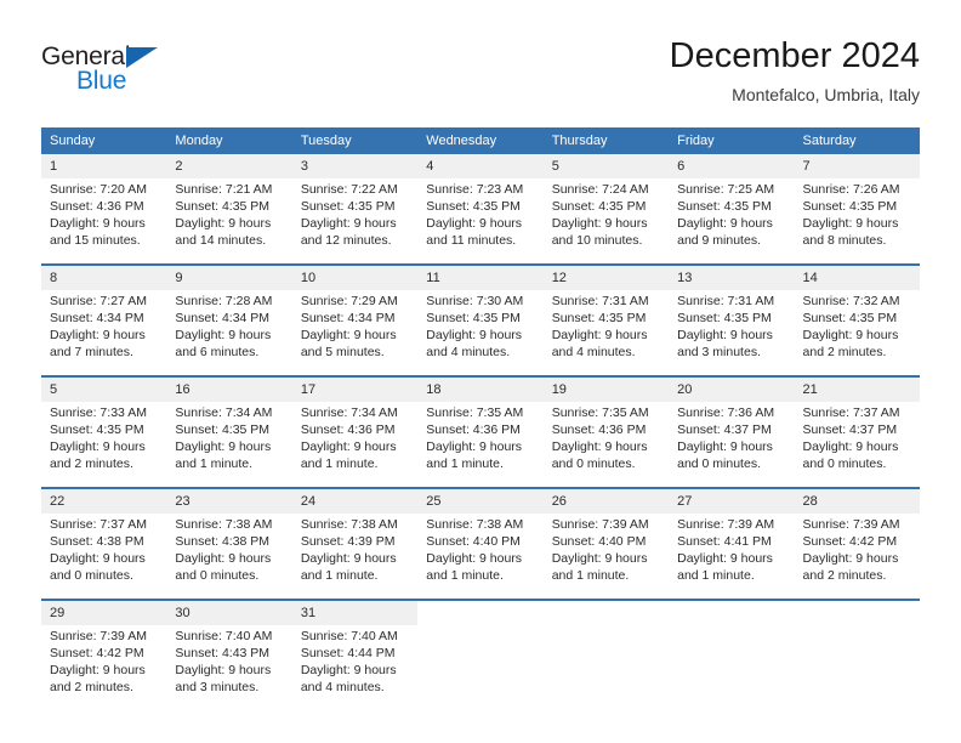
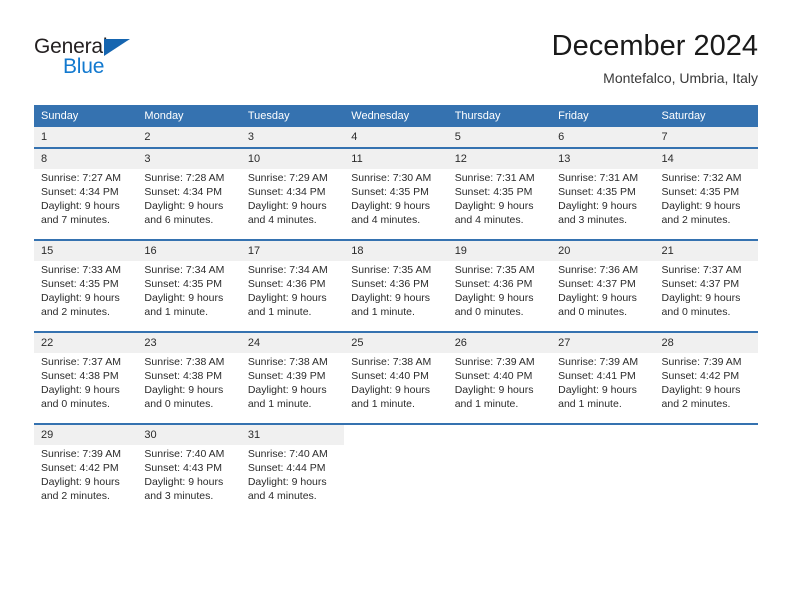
  General
  Blue
  December 2024
  Montefalco, Umbria, Italy
  Sunday	Monday	Tuesday	Wednesday	Thursday	Friday	Saturday
  1	2	3	4	5	6	7
- Sunrise: 7:20 AM Sunset: 4:36 PM Daylight: 9 hours and 15 minutes.	Sunrise: 7:21 AM Sunset: 4:35 PM Daylight: 9 hours and 14 minutes.	Sunrise: 7:22 AM Sunset: 4:35 PM Daylight: 9 hours and 12 minutes.	Sunrise: 7:23 AM Sunset: 4:35 PM Daylight: 9 hours and 11 minutes.	Sunrise: 7:24 AM Sunset: 4:35 PM Daylight: 9 hours and 10 minutes.	Sunrise: 7:25 AM Sunset: 4:35 PM Daylight: 9 hours and 9 minutes.	Sunrise: 7:26 AM Sunset: 4:35 PM Daylight: 9 hours and 8 minutes.
- 8	9	10	11	12	13	14
+ 8	3	10	11	12	13	14
- Sunrise: 7:27 AM Sunset: 4:34 PM Daylight: 9 hours and 7 minutes.	Sunrise: 7:28 AM Sunset: 4:34 PM Daylight: 9 hours and 6 minutes.	Sunrise: 7:29 AM Sunset: 4:34 PM Daylight: 9 hours and 5 minutes.	Sunrise: 7:30 AM Sunset: 4:35 PM Daylight: 9 hours and 4 minutes.	Sunrise: 7:31 AM Sunset: 4:35 PM Daylight: 9 hours and 4 minutes.	Sunrise: 7:31 AM Sunset: 4:35 PM Daylight: 9 hours and 3 minutes.	Sunrise: 7:32 AM Sunset: 4:35 PM Daylight: 9 hours and 2 minutes.
+ Sunrise: 7:27 AM Sunset: 4:34 PM Daylight: 9 hours and 7 minutes.	Sunrise: 7:28 AM Sunset: 4:34 PM Daylight: 9 hours and 6 minutes.	Sunrise: 7:29 AM Sunset: 4:34 PM Daylight: 9 hours and 4 minutes.	Sunrise: 7:30 AM Sunset: 4:35 PM Daylight: 9 hours and 4 minutes.	Sunrise: 7:31 AM Sunset: 4:35 PM Daylight: 9 hours and 4 minutes.	Sunrise: 7:31 AM Sunset: 4:35 PM Daylight: 9 hours and 3 minutes.	Sunrise: 7:32 AM Sunset: 4:35 PM Daylight: 9 hours and 2 minutes.
- 5	16	17	18	19	20	21
+ 15	16	17	18	19	20	21
  Sunrise: 7:33 AM Sunset: 4:35 PM Daylight: 9 hours and 2 minutes.	Sunrise: 7:34 AM Sunset: 4:35 PM Daylight: 9 hours and 1 minute.	Sunrise: 7:34 AM Sunset: 4:36 PM Daylight: 9 hours and 1 minute.	Sunrise: 7:35 AM Sunset: 4:36 PM Daylight: 9 hours and 1 minute.	Sunrise: 7:35 AM Sunset: 4:36 PM Daylight: 9 hours and 0 minutes.	Sunrise: 7:36 AM Sunset: 4:37 PM Daylight: 9 hours and 0 minutes.	Sunrise: 7:37 AM Sunset: 4:37 PM Daylight: 9 hours and 0 minutes.
  22	23	24	25	26	27	28
  Sunrise: 7:37 AM Sunset: 4:38 PM Daylight: 9 hours and 0 minutes.	Sunrise: 7:38 AM Sunset: 4:38 PM Daylight: 9 hours and 0 minutes.	Sunrise: 7:38 AM Sunset: 4:39 PM Daylight: 9 hours and 1 minute.	Sunrise: 7:38 AM Sunset: 4:40 PM Daylight: 9 hours and 1 minute.	Sunrise: 7:39 AM Sunset: 4:40 PM Daylight: 9 hours and 1 minute.	Sunrise: 7:39 AM Sunset: 4:41 PM Daylight: 9 hours and 1 minute.	Sunrise: 7:39 AM Sunset: 4:42 PM Daylight: 9 hours and 2 minutes.
  29	30	31
  Sunrise: 7:39 AM Sunset: 4:42 PM Daylight: 9 hours and 2 minutes.	Sunrise: 7:40 AM Sunset: 4:43 PM Daylight: 9 hours and 3 minutes.	Sunrise: 7:40 AM Sunset: 4:44 PM Daylight: 9 hours and 4 minutes.
